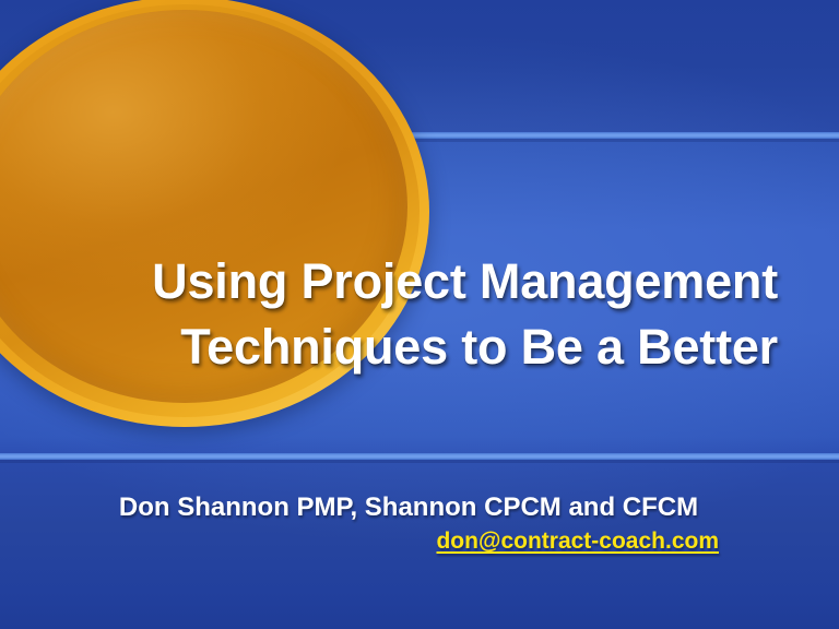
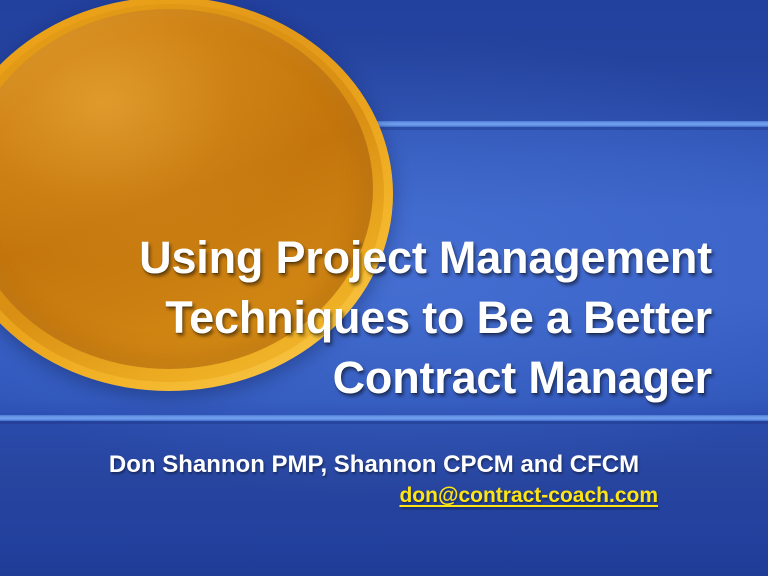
  Using Project Management
  Techniques to Be a Better
+ Contract Manager
  Don Shannon PMP, Shannon CPCM and CFCM
  don@contract-coach.com
